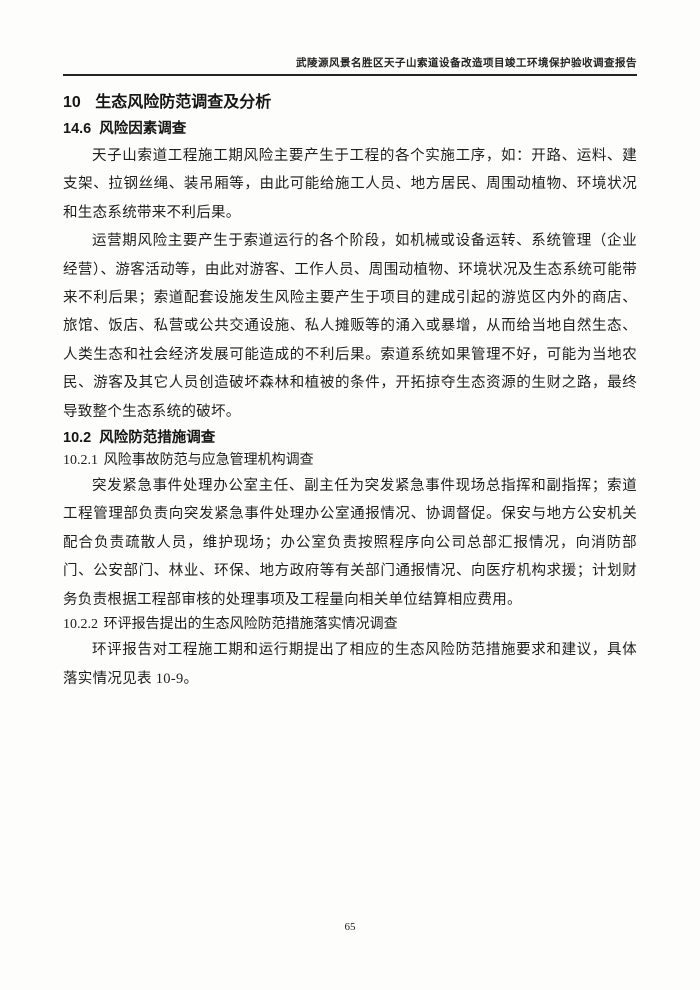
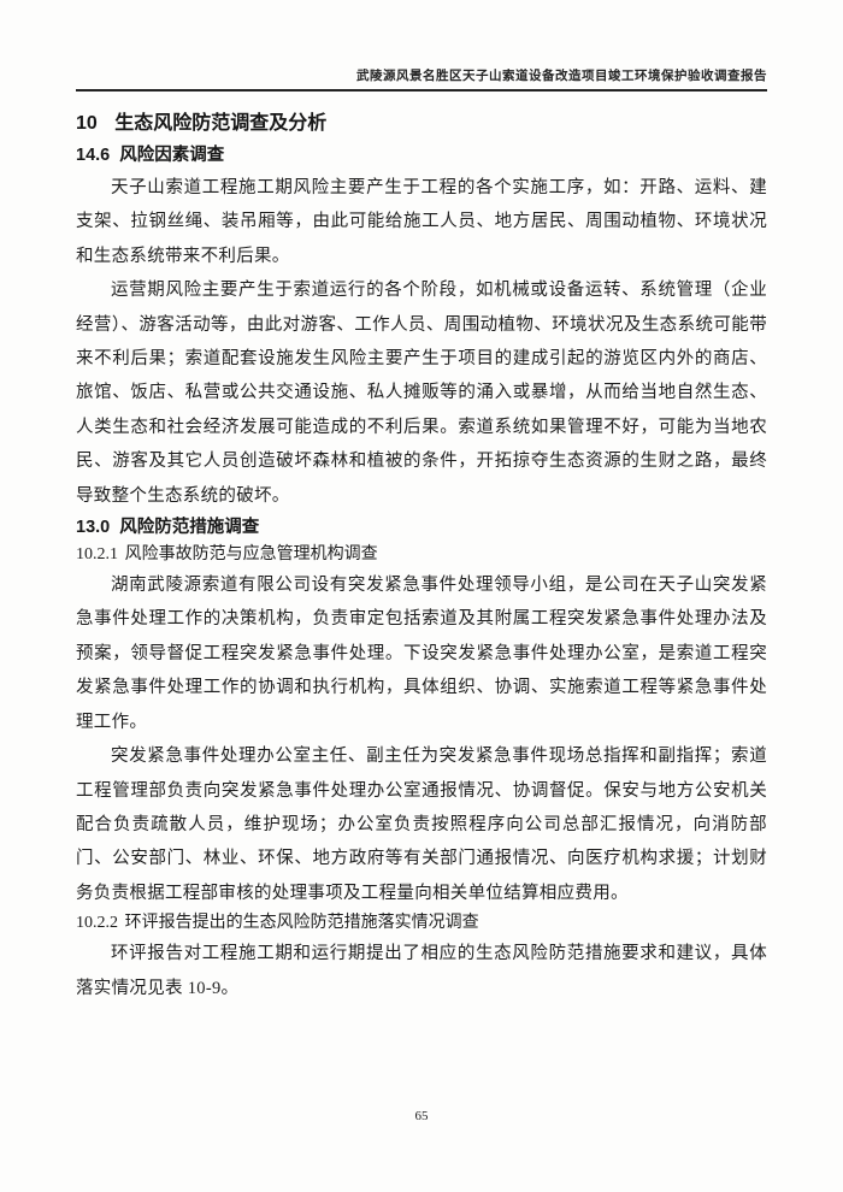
  武陵源风景名胜区天子山索道设备改造项目竣工环境保护验收调查报告
  10 生态风险防范调查及分析
  14.6 风险因素调查
  天子山索道工程施工期风险主要产生于工程的各个实施工序，如：开路、运料、建支架、拉钢丝绳、装吊厢等，由此可能给施工人员、地方居民、周围动植物、环境状况和生态系统带来不利后果。
  运营期风险主要产生于索道运行的各个阶段，如机械或设备运转、系统管理（企业经营）、游客活动等，由此对游客、工作人员、周围动植物、环境状况及生态系统可能带来不利后果；索道配套设施发生风险主要产生于项目的建成引起的游览区内外的商店、旅馆、饭店、私营或公共交通设施、私人摊贩等的涌入或暴增，从而给当地自然生态、人类生态和社会经济发展可能造成的不利后果。索道系统如果管理不好，可能为当地农民、游客及其它人员创造破坏森林和植被的条件，开拓掠夺生态资源的生财之路，最终导致整个生态系统的破坏。
- 10.2 风险防范措施调查
+ 13.0 风险防范措施调查
  10.2.1 风险事故防范与应急管理机构调查
+ 湖南武陵源索道有限公司设有突发紧急事件处理领导小组，是公司在天子山突发紧急事件处理工作的决策机构，负责审定包括索道及其附属工程突发紧急事件处理办法及预案，领导督促工程突发紧急事件处理。下设突发紧急事件处理办公室，是索道工程突发紧急事件处理工作的协调和执行机构，具体组织、协调、实施索道工程等紧急事件处理工作。
  突发紧急事件处理办公室主任、副主任为突发紧急事件现场总指挥和副指挥；索道工程管理部负责向突发紧急事件处理办公室通报情况、协调督促。保安与地方公安机关配合负责疏散人员，维护现场；办公室负责按照程序向公司总部汇报情况，向消防部门、公安部门、林业、环保、地方政府等有关部门通报情况、向医疗机构求援；计划财务负责根据工程部审核的处理事项及工程量向相关单位结算相应费用。
  10.2.2 环评报告提出的生态风险防范措施落实情况调查
  环评报告对工程施工期和运行期提出了相应的生态风险防范措施要求和建议，具体落实情况见表 10-9。
  65
